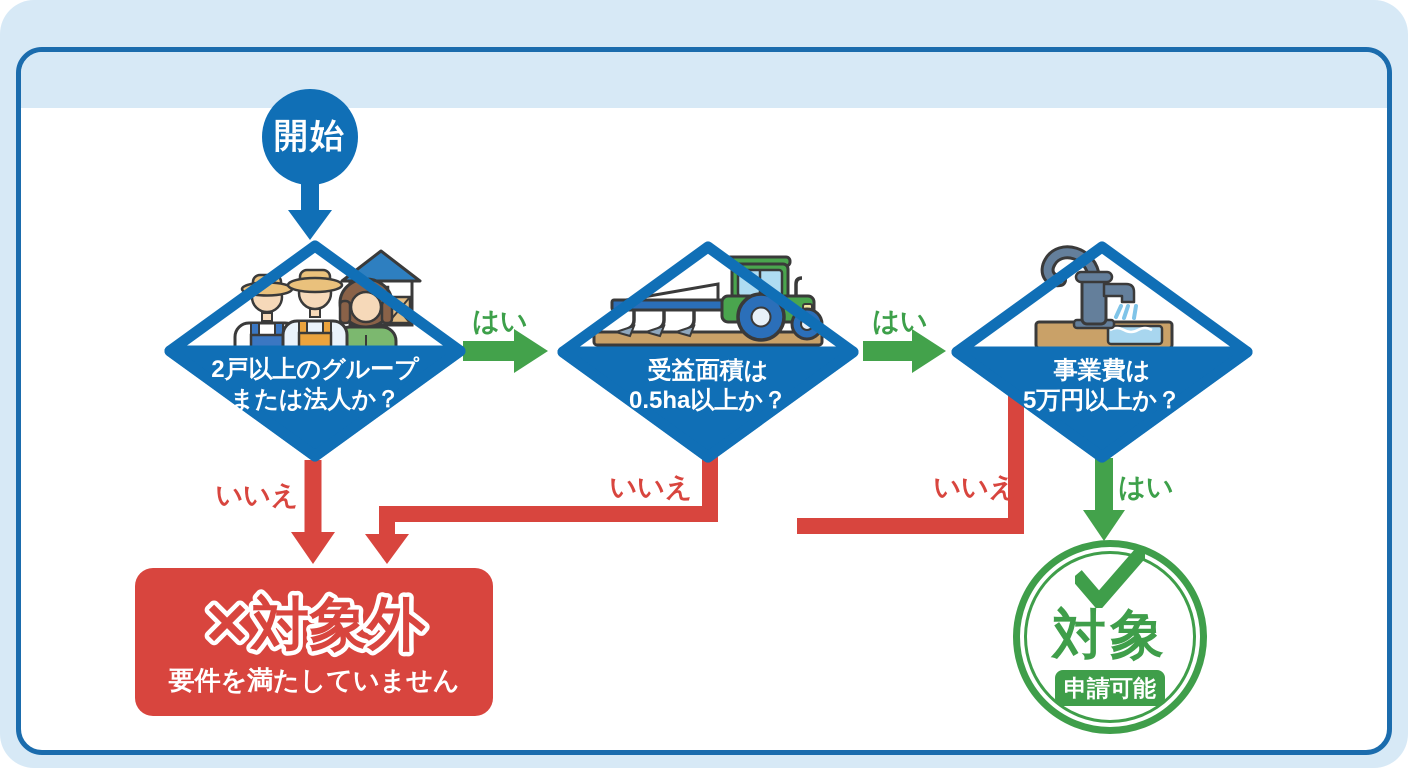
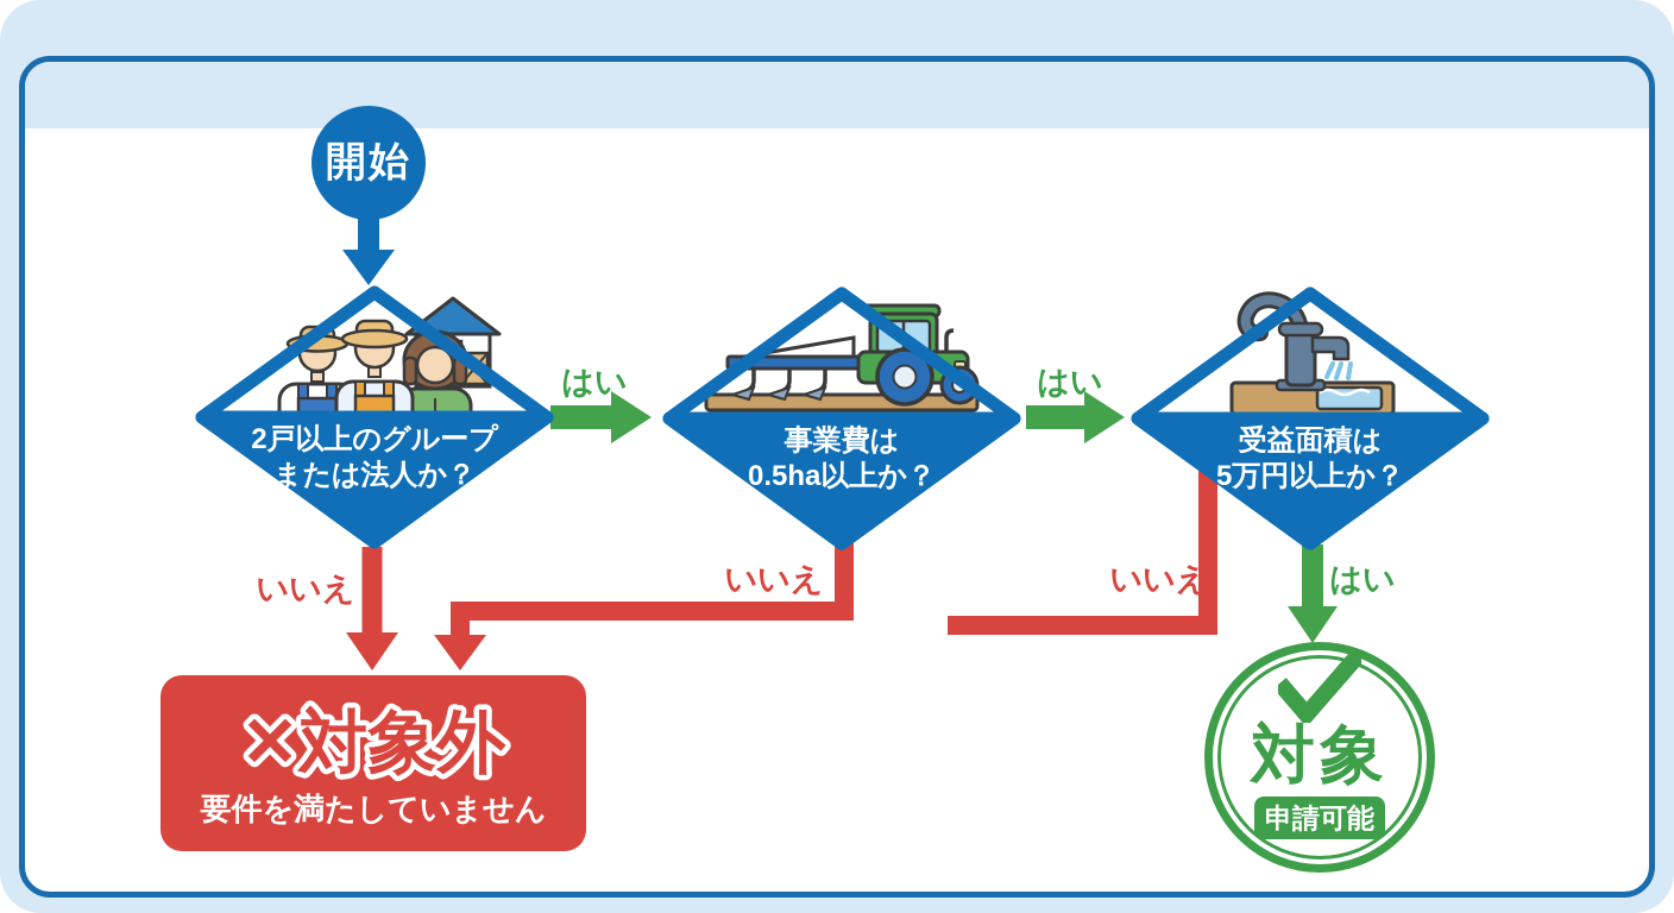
  開始
  2戸以上のグループ
  または法人か？
- 受益面積は
+ 事業費は
  0.5ha以上か？
- 事業費は
+ 受益面積は
  5万円以上か？
  はい
  はい
  はい
  いいえ
  いいえ
  いいえ
  ✕対象外
  要件を満たしていません
  対象
  申請可能
